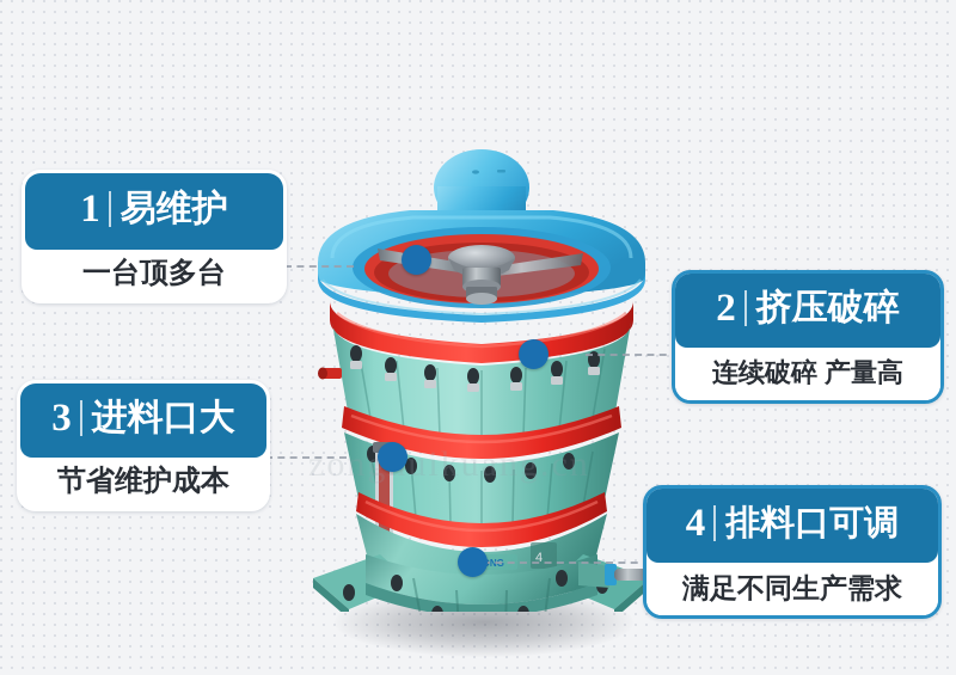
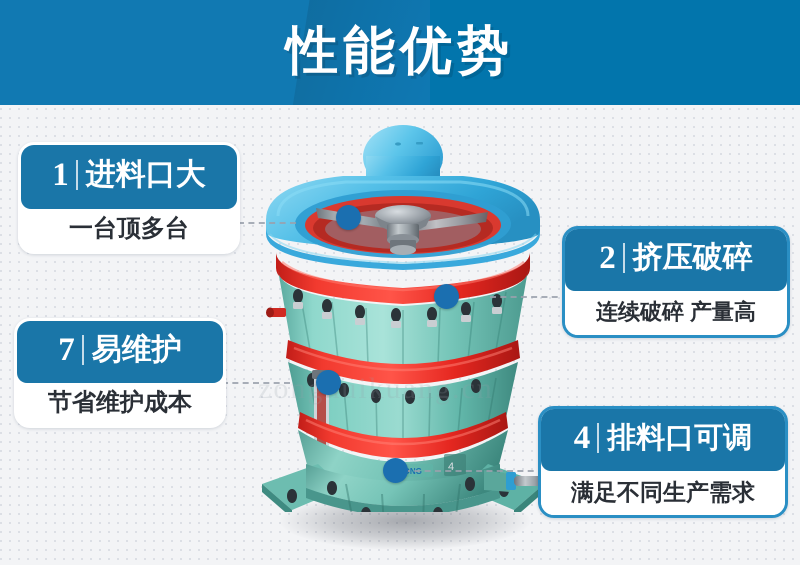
+ 性能优势
  4
  zonguikuang.cn
  1
- 易维护
+ 进料口大
  一台顶多台
  2
  挤压破碎
  连续破碎 产量高
- 3
+ 7
- 进料口大
+ 易维护
  节省维护成本
  4
  排料口可调
  满足不同生产需求
